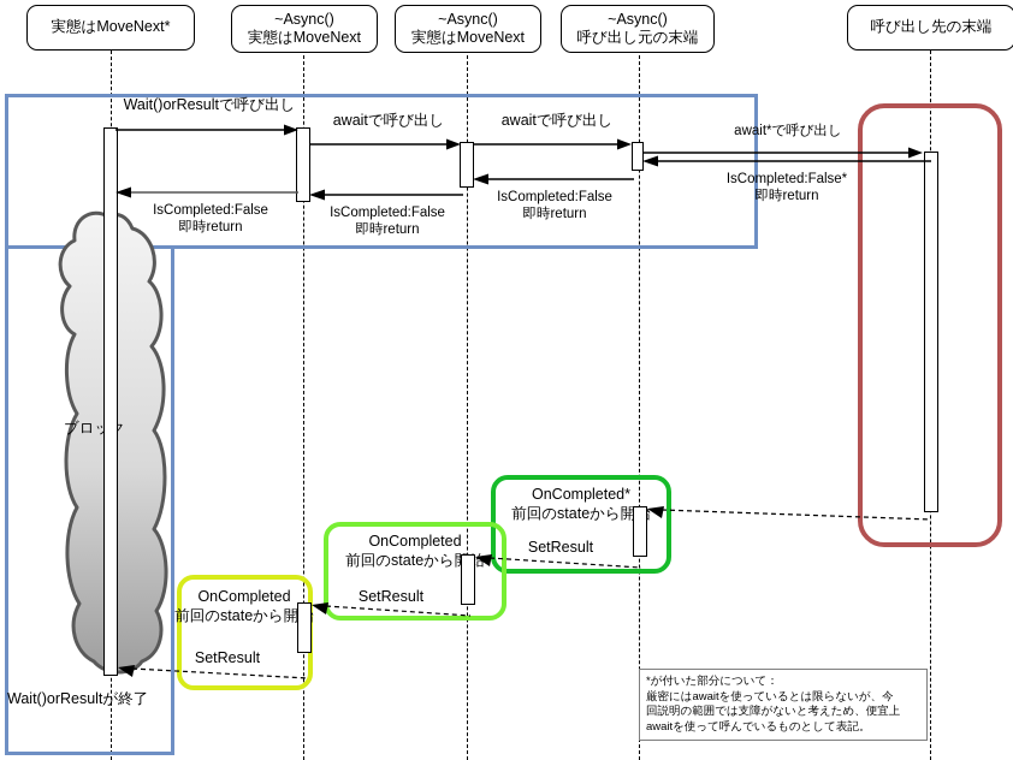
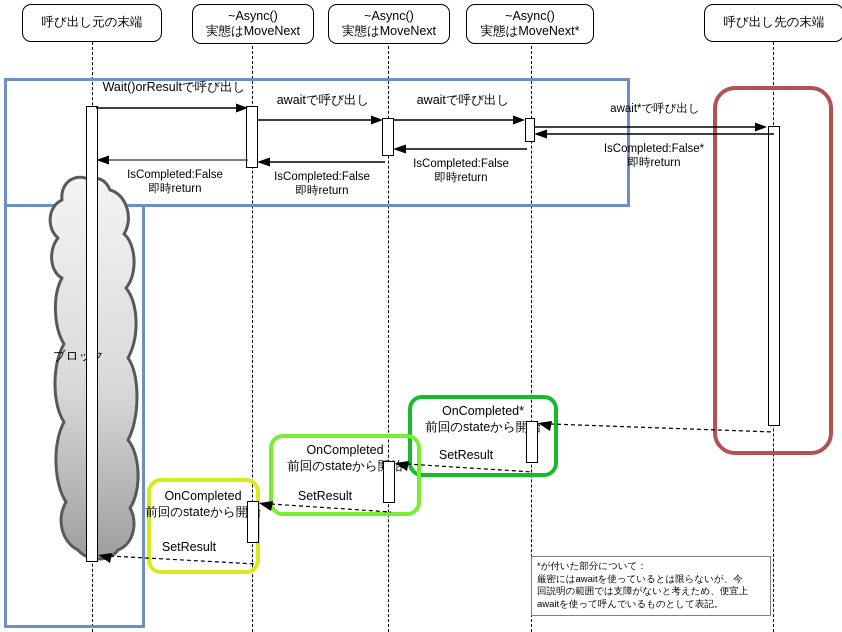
  ブロッ
- 実態はMoveNext*
+ 呼び出し元の末端
  ~Async()
  実態はMoveNext
  ~Async()
  実態はMoveNext
  ~Async()
- 呼び出し元の末端
+ 実態はMoveNext*
  呼び出し先の末端
  Wait()orResultで呼び出し
  awaitで呼び出し
  awaitで呼び出し
  await*で呼び出し
  IsCompleted:False*
  即時return
  IsCompleted:False
  即時return
  IsCompleted:False
  即時return
  IsCompleted:False
  即時return
  OnCompleted*
  前回のstateから開
  SetResult
  OnCompleted
  前回のstateから始
  SetResult
  OnCompleted
  前回のstateから開
  SetResult
- Wait()orResultが終了
  *が付いた部分について：
  厳密にはawaitを使っているとは限らないが、今
  回説明の範囲では支障がないと考えため、便宜上
  awaitを使って呼んでいるものとして表記。
